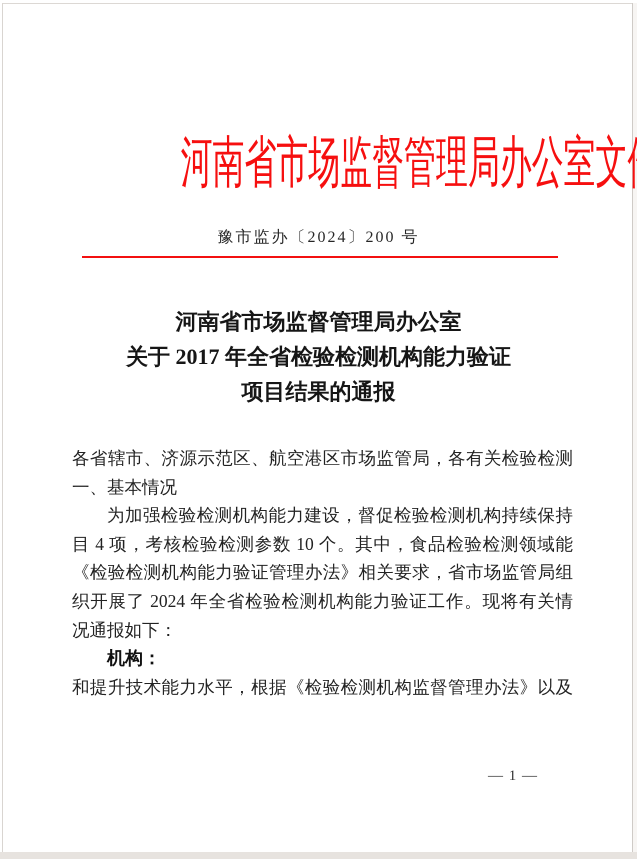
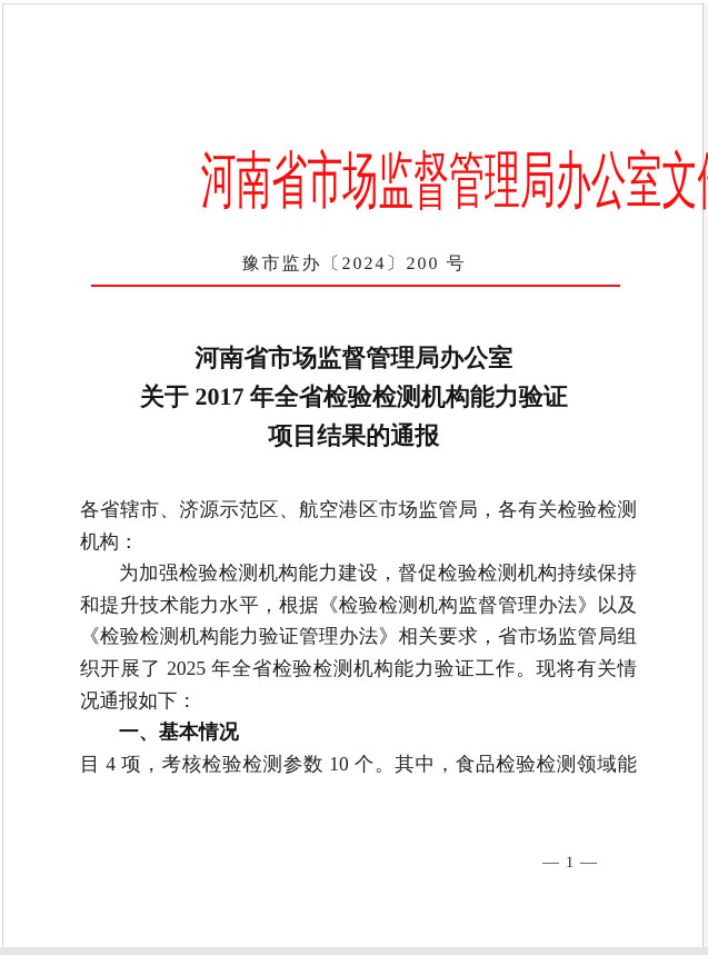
  河南省市场监督管理局办公室文
  豫市监办〔2024〕200 号
  河南省市场监督管理局办公室
  关于 2017 年全省检验检测机构能力验证
  项目结果的通报
  各省辖市、济源示范区、航空港区市场监管局，各有关检验检测
- 一、基本情况
+ 机构：
  为加强检验检测机构能力建设，督促检验检测机构持续保持
- 目 4 项，考核检验检测参数 10 个。其中，食品检验检测领域能
+ 和提升技术能力水平，根据《检验检测机构监督管理办法》以及
  《检验检测机构能力验证管理办法》相关要求，省市场监管局组
- 织开展了 2024 年全省检验检测机构能力验证工作。现将有关情
+ 织开展了 2025 年全省检验检测机构能力验证工作。现将有关情
  况通报如下：
- 机构：
+ 一、基本情况
- 和提升技术能力水平，根据《检验检测机构监督管理办法》以及
+ 目 4 项，考核检验检测参数 10 个。其中，食品检验检测领域能
  — 1 —
